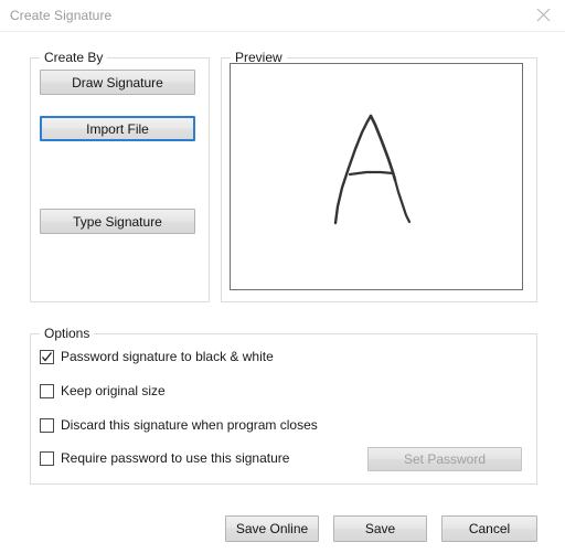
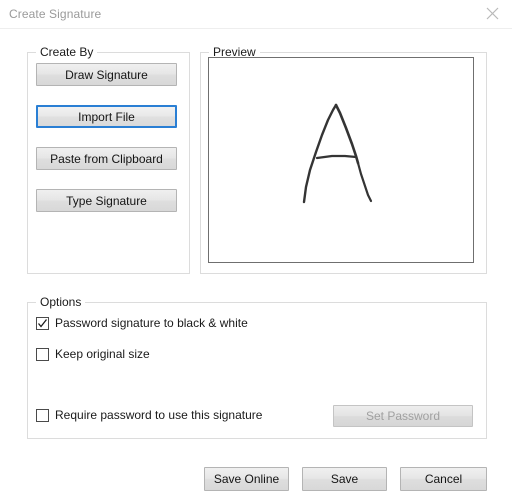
  Create Signature
  Create By
  Draw Signature
  Import File
+ Paste from Clipboard
  Type Signature
  Preview
  Options
  Password signature to black & white
  Keep original size
- Discard this signature when program closes
  Require password to use this signature
  Set Password
  Save Online
  Save
  Cancel
